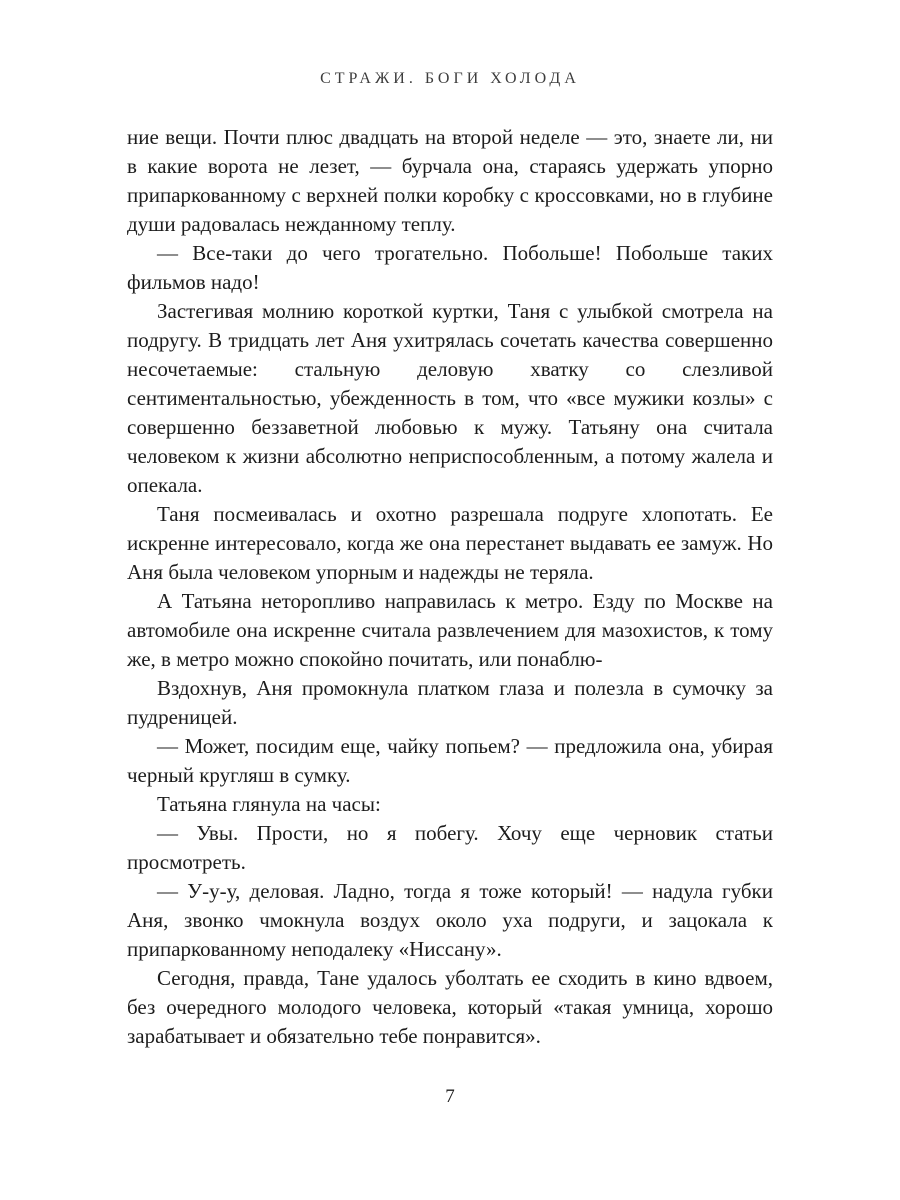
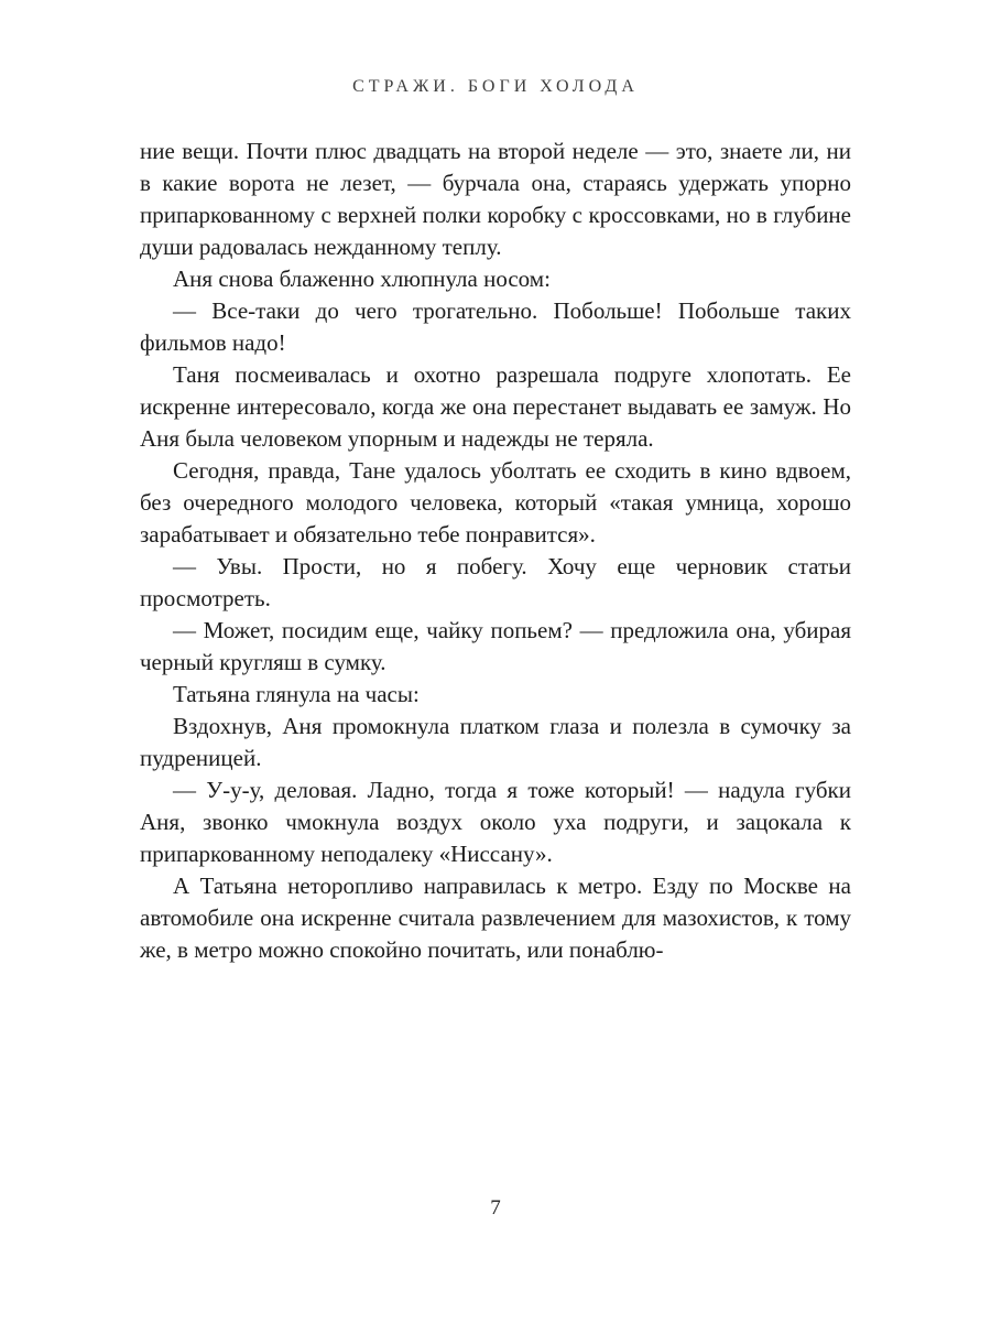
  СТРАЖИ. БОГИ ХОЛОДА
  ние вещи. Почти плюс двадцать на второй неделе — это, знаете ли, ни в какие ворота не лезет, — бурчала она, стараясь удержать упорно припаркованному с верхней полки коробку с кроссовками, но в глубине души радовалась нежданному теплу.
+ Аня снова блаженно хлюпнула носом:
  — Все-таки до чего трогательно. Побольше! Побольше таких фильмов надо!
- Застегивая молнию короткой куртки, Таня с улыбкой смотрела на подругу. В тридцать лет Аня ухитрялась сочетать качества совершенно несочетаемые: стальную деловую хватку со слезливой сентиментальностью, убежденность в том, что «все мужики козлы» с совершенно беззаветной любовью к мужу. Татьяну она считала человеком к жизни абсолютно неприспособленным, а потому жалела и опекала.
  Таня посмеивалась и охотно разрешала подруге хлопотать. Ее искренне интересовало, когда же она перестанет выдавать ее замуж. Но Аня была человеком упорным и надежды не теряла.
- А Татьяна неторопливо направилась к метро. Езду по Москве на автомобиле она искренне считала развлечением для мазохистов, к тому же, в метро можно спокойно почитать, или понаблю-
+ Сегодня, правда, Тане удалось уболтать ее сходить в кино вдвоем, без очередного молодого человека, который «такая умница, хорошо зарабатывает и обязательно тебе понравится».
- Вздохнув, Аня промокнула платком глаза и полезла в сумочку за пудреницей.
+ — Увы. Прости, но я побегу. Хочу еще черновик статьи просмотреть.
  — Может, посидим еще, чайку попьем? — предложила она, убирая черный кругляш в сумку.
  Татьяна глянула на часы:
- — Увы. Прости, но я побегу. Хочу еще черновик статьи просмотреть.
+ Вздохнув, Аня промокнула платком глаза и полезла в сумочку за пудреницей.
  — У-у-у, деловая. Ладно, тогда я тоже который! — надула губки Аня, звонко чмокнула воздух около уха подруги, и зацокала к припаркованному неподалеку «Ниссану».
- Сегодня, правда, Тане удалось уболтать ее сходить в кино вдвоем, без очередного молодого человека, который «такая умница, хорошо зарабатывает и обязательно тебе понравится».
+ А Татьяна неторопливо направилась к метро. Езду по Москве на автомобиле она искренне считала развлечением для мазохистов, к тому же, в метро можно спокойно почитать, или понаблю-
  7
